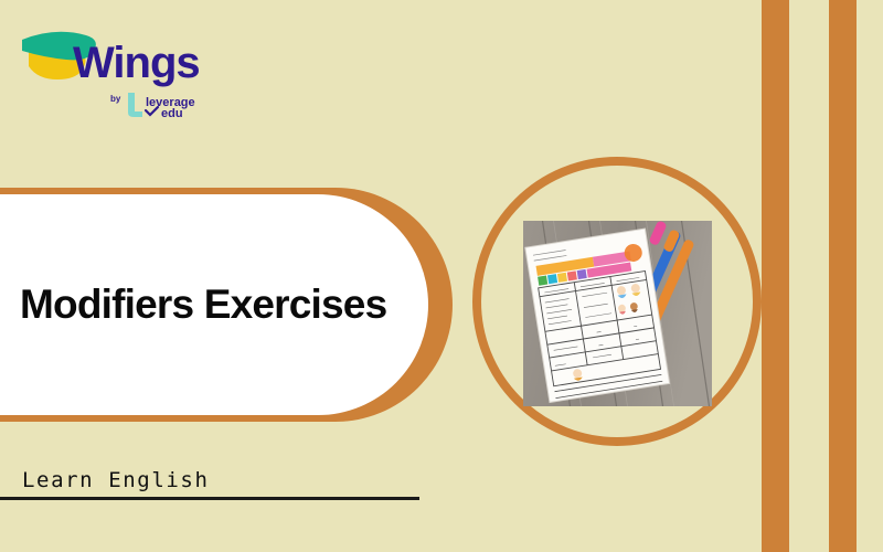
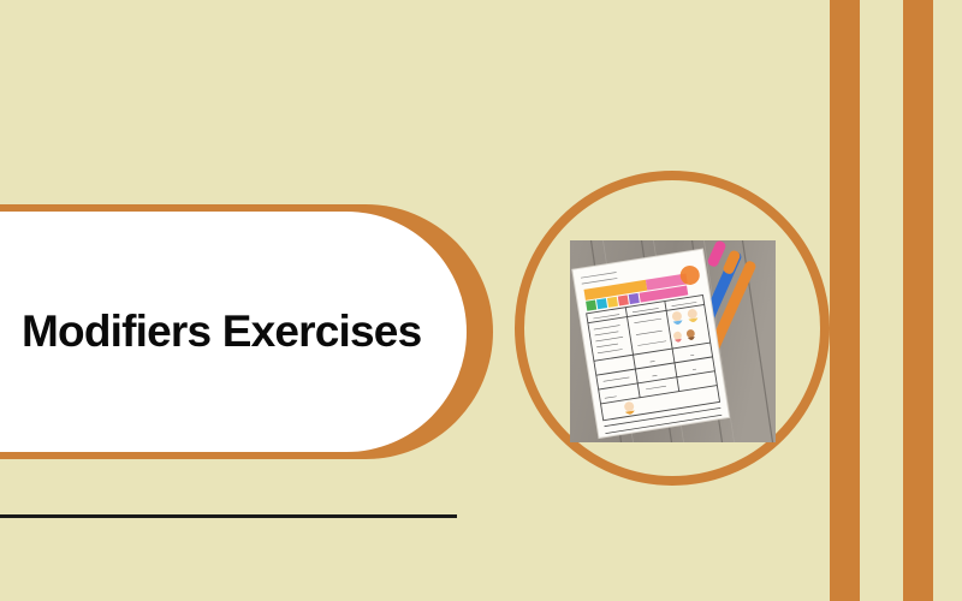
  Modifiers Exercises
- Wings
- by
- leverage
- edu
- Learn English
